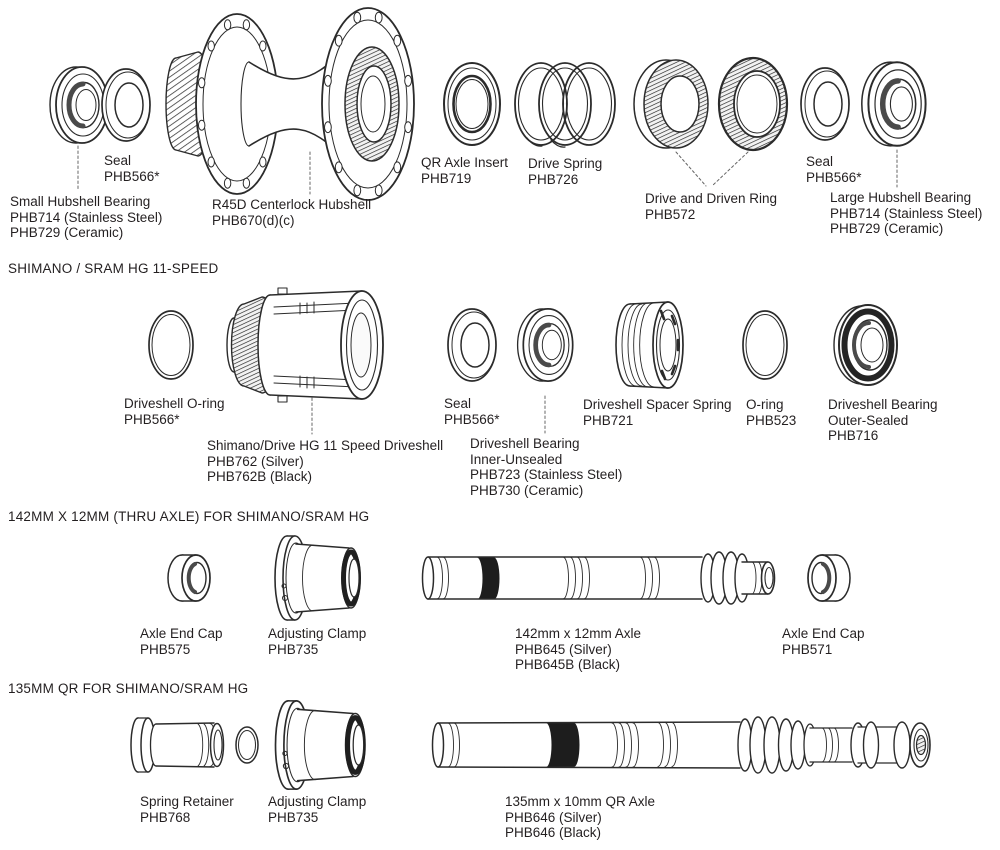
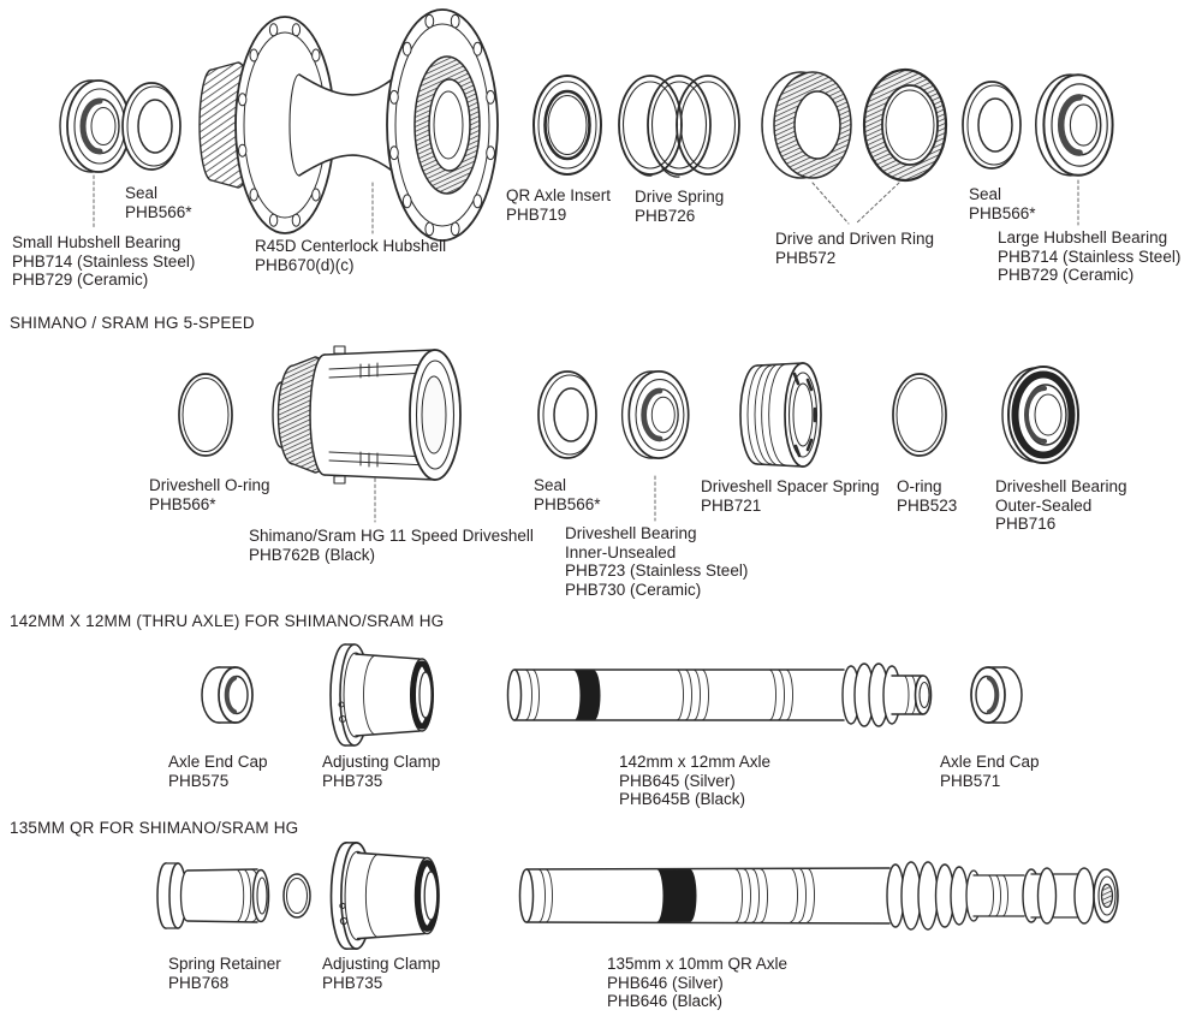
  Seal
  PHB566*
  Small Hubshell Bearing
  PHB714 (Stainless Steel)
  PHB729 (Ceramic)
  R45D Centerlock Hubshell
  PHB670(d)(c)
  QR Axle Insert
  PHB719
  Drive Spring
  PHB726
  Drive and Driven Ring
  PHB572
  Seal
  PHB566*
  Large Hubshell Bearing
  PHB714 (Stainless Steel)
  PHB729 (Ceramic)
- SHIMANO / SRAM HG 11-SPEED
+ SHIMANO / SRAM HG 5-SPEED
  Driveshell O-ring
  PHB566*
- Shimano/Drive HG 11 Speed Driveshell
+ Shimano/Sram HG 11 Speed Driveshell
- PHB762 (Silver)
  PHB762B (Black)
  Seal
  PHB566*
  Driveshell Bearing
  Inner-Unsealed
  PHB723 (Stainless Steel)
  PHB730 (Ceramic)
  Driveshell Spacer Spring
  PHB721
  O-ring
  PHB523
  Driveshell Bearing
  Outer-Sealed
  PHB716
  142MM X 12MM (THRU AXLE) FOR SHIMANO/SRAM HG
  Axle End Cap
  PHB575
  Adjusting Clamp
  PHB735
  142mm x 12mm Axle
  PHB645 (Silver)
  PHB645B (Black)
  Axle End Cap
  PHB571
  135MM QR FOR SHIMANO/SRAM HG
  Spring Retainer
  PHB768
  Adjusting Clamp
  PHB735
  135mm x 10mm QR Axle
  PHB646 (Silver)
  PHB646 (Black)
